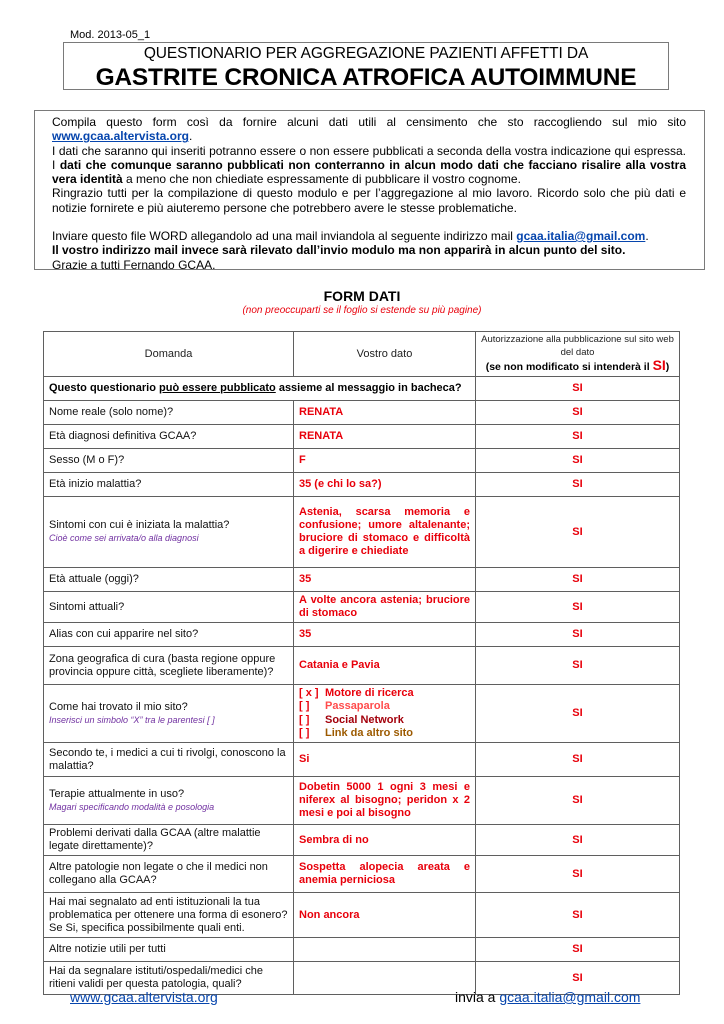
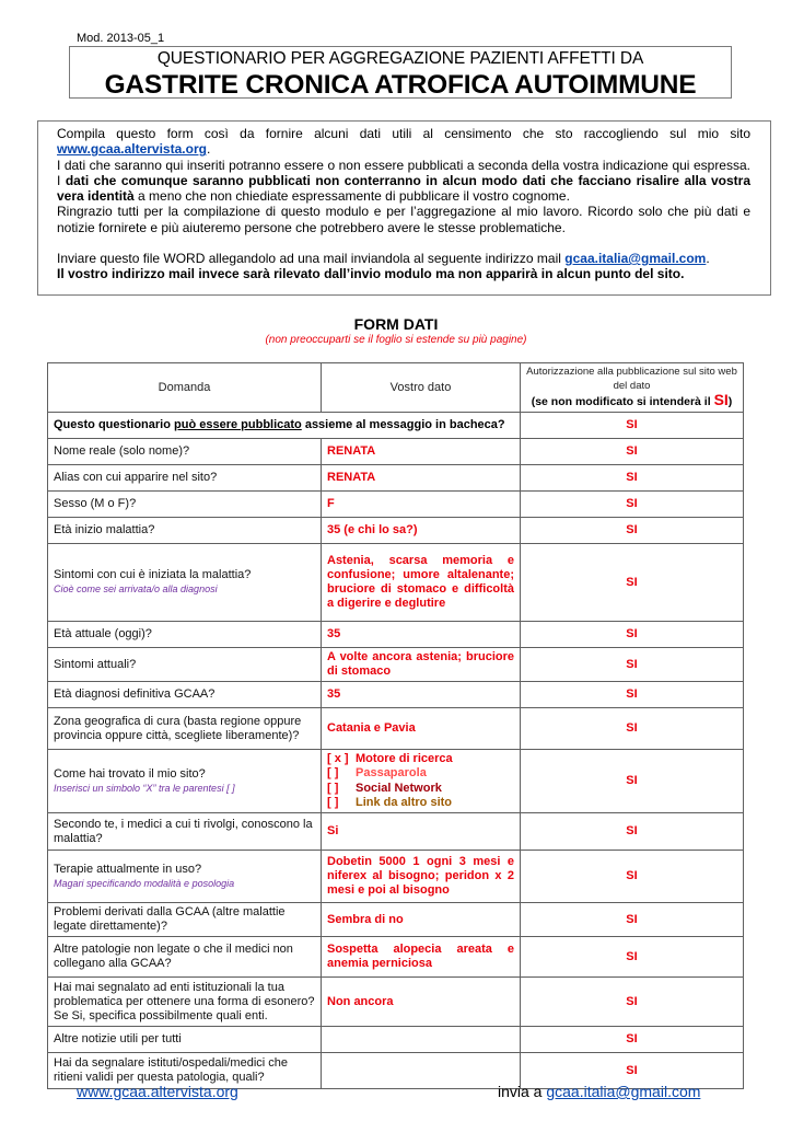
  Mod. 2013-05_1
  QUESTIONARIO PER AGGREGAZIONE PAZIENTI AFFETTI DA
  GASTRITE CRONICA ATROFICA AUTOIMMUNE
  Compila questo form così da fornire alcuni dati utili al censimento che sto raccogliendo sul mio sito www.gcaa.altervista.org.
  I dati che saranno qui inseriti potranno essere o non essere pubblicati a seconda della vostra indicazione qui espressa. I dati che comunque saranno pubblicati non conterranno in alcun modo dati che facciano risalire alla vostra vera identità a meno che non chiediate espressamente di pubblicare il vostro cognome.
  Ringrazio tutti per la compilazione di questo modulo e per l’aggregazione al mio lavoro. Ricordo solo che più dati e notizie fornirete e più aiuteremo persone che potrebbero avere le stesse problematiche.
  Inviare questo file WORD allegandolo ad una mail inviandola al seguente indirizzo mail gcaa.italia@gmail.com.
  Il vostro indirizzo mail invece sarà rilevato dall’invio modulo ma non apparirà in alcun punto del sito.
- Grazie a tutti Fernando GCAA.
  FORM DATI
  (non preoccuparti se il foglio si estende su più pagine)
  Domanda	Vostro dato	Autorizzazione alla pubblicazione sul sito web del dato (se non modificato si intenderà il SI)
  Questo questionario può essere pubblicato assieme al messaggio in bacheca?	SI
  Nome reale (solo nome)?	RENATA	SI
- Età diagnosi definitiva GCAA?	RENATA	SI
+ Alias con cui apparire nel sito?	RENATA	SI
  Sesso (M o F)?	F	SI
  Età inizio malattia?	35 (e chi lo sa?)	SI
- Sintomi con cui è iniziata la malattia?Cioè come sei arrivata/o alla diagnosi	Astenia, scarsa memoria e confusione; umore altalenante; bruciore di stomaco e difficoltà a digerire e chiediate	SI
+ Sintomi con cui è iniziata la malattia?Cioè come sei arrivata/o alla diagnosi	Astenia, scarsa memoria e confusione; umore altalenante; bruciore di stomaco e difficoltà a digerire e deglutire	SI
  Età attuale (oggi)?	35	SI
  Sintomi attuali?	A volte ancora astenia; bruciore di stomaco	SI
- Alias con cui apparire nel sito?	35	SI
+ Età diagnosi definitiva GCAA?	35	SI
  Zona geografica di cura (basta regione oppure provincia oppure città, scegliete liberamente)?	Catania e Pavia	SI
  Come hai trovato il mio sito?Inserisci un simbolo “X” tra le parentesi [ ]	[ x ] Motore di ricerca[ ] Passaparola[ ] Social Network[ ] Link da altro sito	SI
  Secondo te, i medici a cui ti rivolgi, conoscono la malattia?	Si	SI
  Terapie attualmente in uso?Magari specificando modalità e posologia	Dobetin 5000 1 ogni 3 mesi e niferex al bisogno; peridon x 2 mesi e poi al bisogno	SI
  Problemi derivati dalla GCAA (altre malattie legate direttamente)?	Sembra di no	SI
  Altre patologie non legate o che il medici non collegano alla GCAA?	Sospetta alopecia areata e anemia perniciosa	SI
  Hai mai segnalato ad enti istituzionali la tua problematica per ottenere una forma di esonero? Se Si, specifica possibilmente quali enti.	Non ancora	SI
  Altre notizie utili per tutti		SI
  Hai da segnalare istituti/ospedali/medici che ritieni validi per questa patologia, quali?		SI
  www.gcaa.altervista.org
  invia a gcaa.italia@gmail.com
